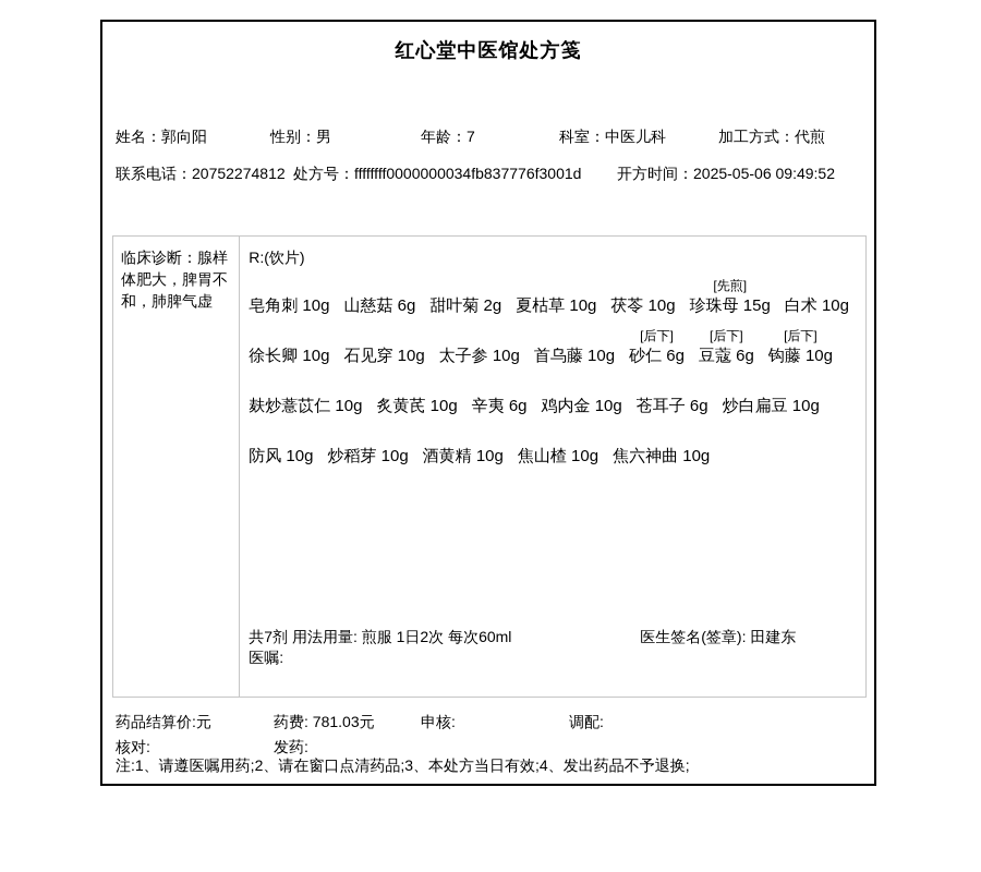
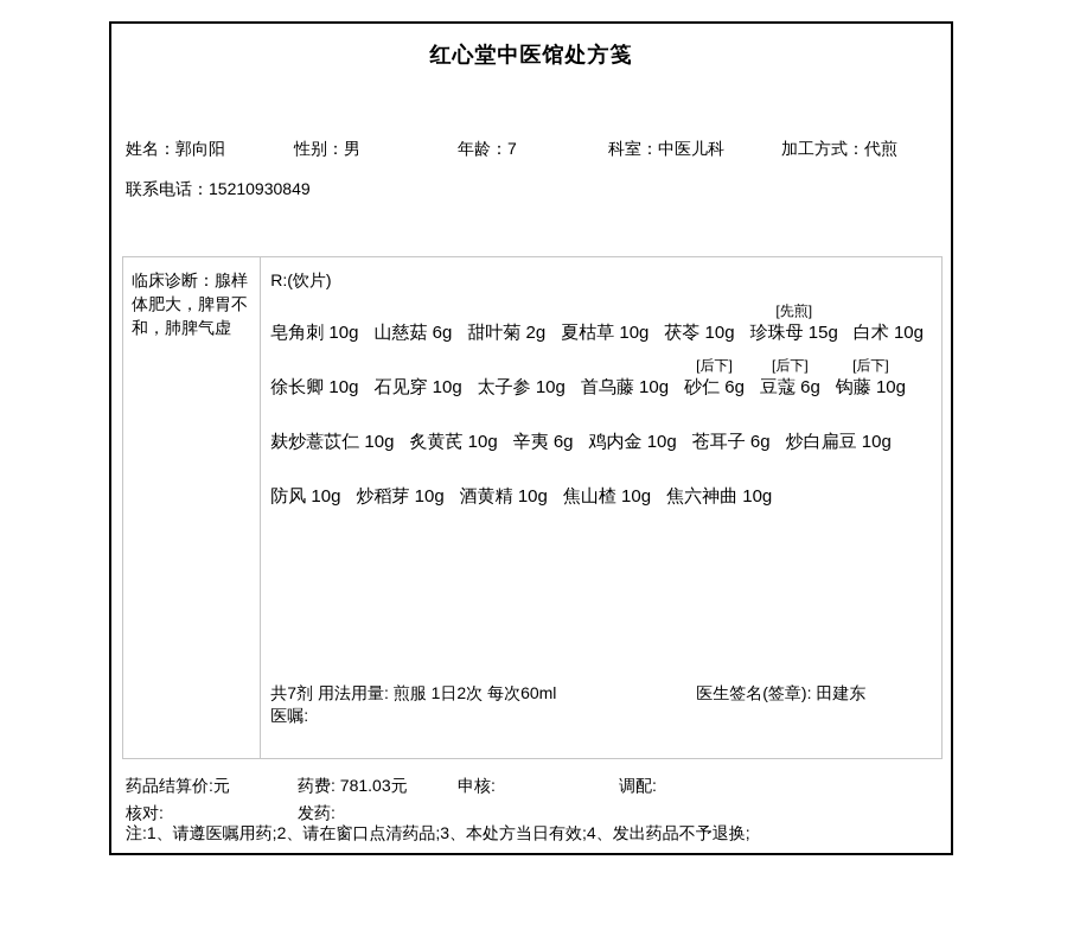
  红心堂中医馆处方笺
  姓名：郭向阳
  性别：男
  年龄：7
  科室：中医儿科
  加工方式：代煎
- 联系电话：20752274812
+ 联系电话：15210930849
- 处方号：ffffffff0000000034fb837776f3001d
- 开方时间：2025-05-06 09:49:52
  临床诊断：腺样体肥大，脾胃不和，肺脾气虚
  R:(饮片)
  皂角刺 10g
  山慈菇 6g
  甜叶菊 2g
  夏枯草 10g
  茯苓 10g
  [先煎]
  珍珠母 15g
  白术 10g
  徐长卿 10g
  石见穿 10g
  太子参 10g
  首乌藤 10g
  [后下]
  砂仁 6g
  [后下]
  豆蔻 6g
  [后下]
  钩藤 10g
  麸炒薏苡仁 10g
  炙黄芪 10g
  辛夷 6g
  鸡内金 10g
  苍耳子 6g
  炒白扁豆 10g
  防风 10g
  炒稻芽 10g
  酒黄精 10g
  焦山楂 10g
  焦六神曲 10g
  共7剂 用法用量: 煎服 1日2次 每次60ml
  医生签名(签章): 田建东
  医嘱:
  药品结算价:元
  药费: 781.03元
  申核:
  调配:
  核对:
  发药:
  注:1、请遵医嘱用药;2、请在窗口点清药品;3、本处方当日有效;4、发出药品不予退换;
